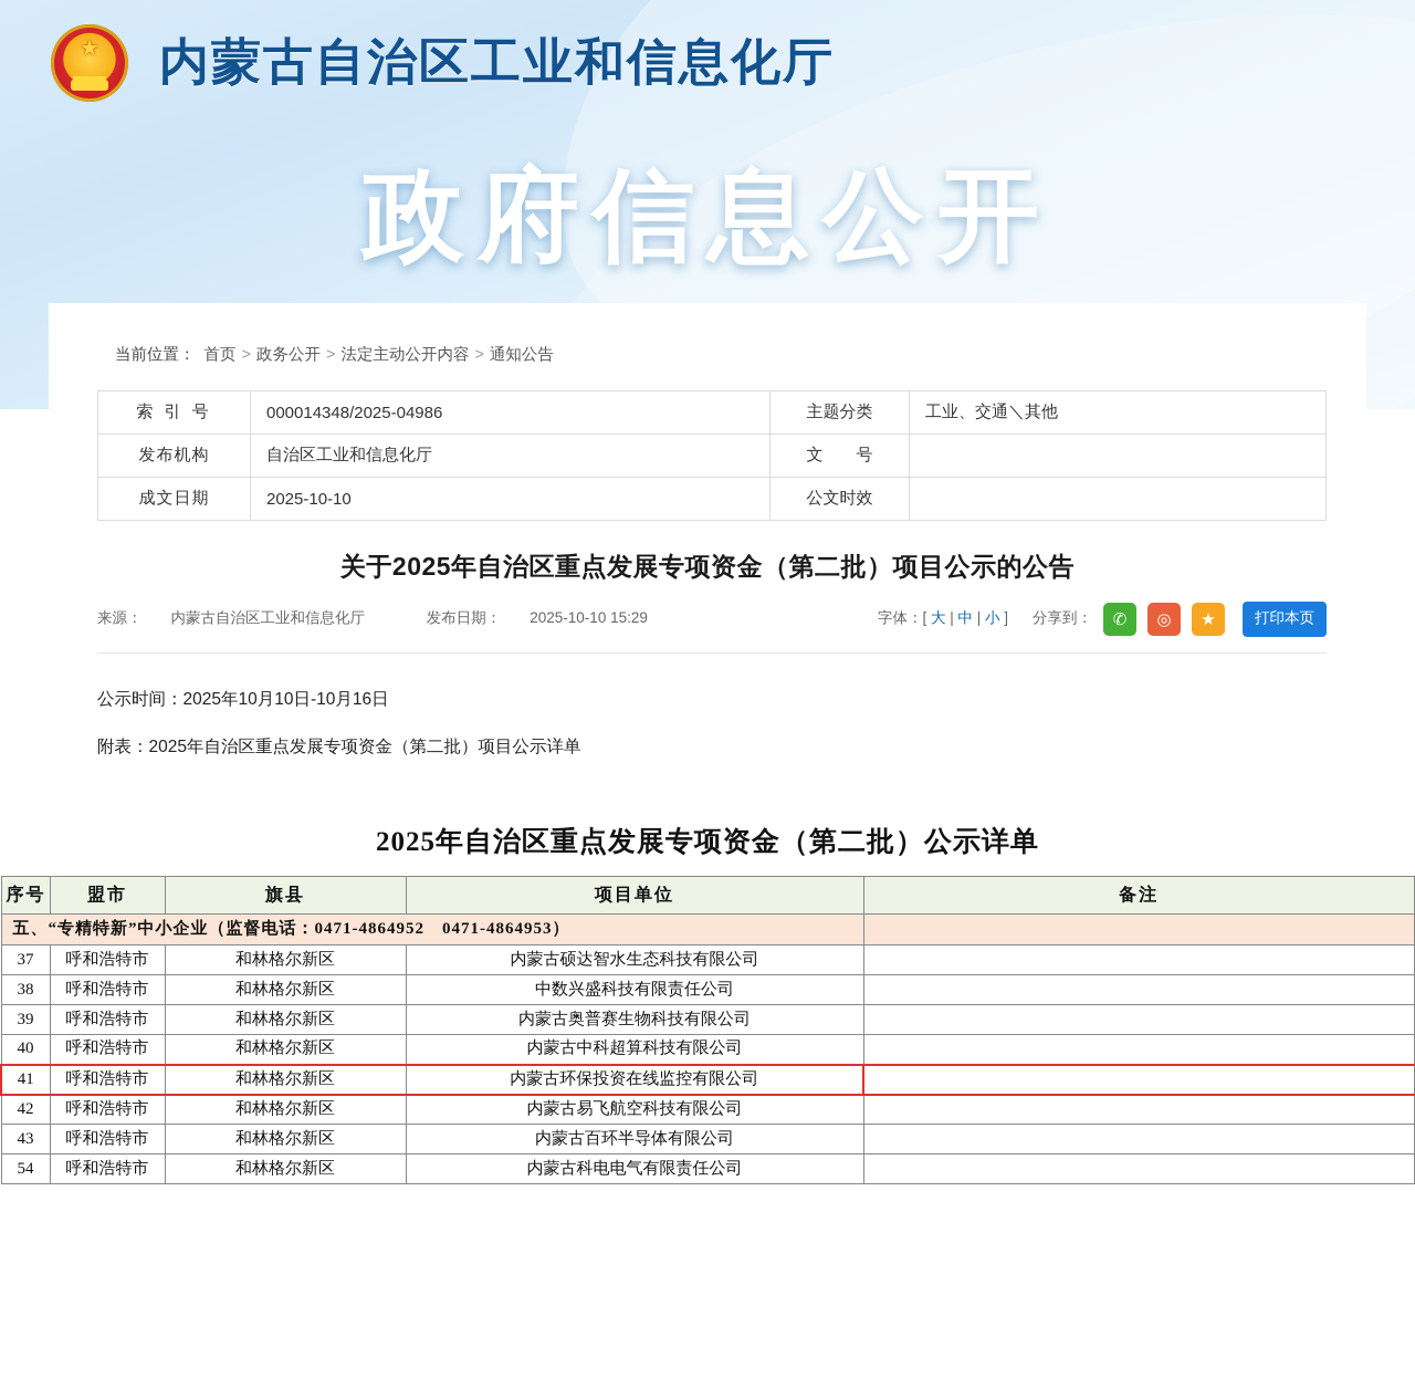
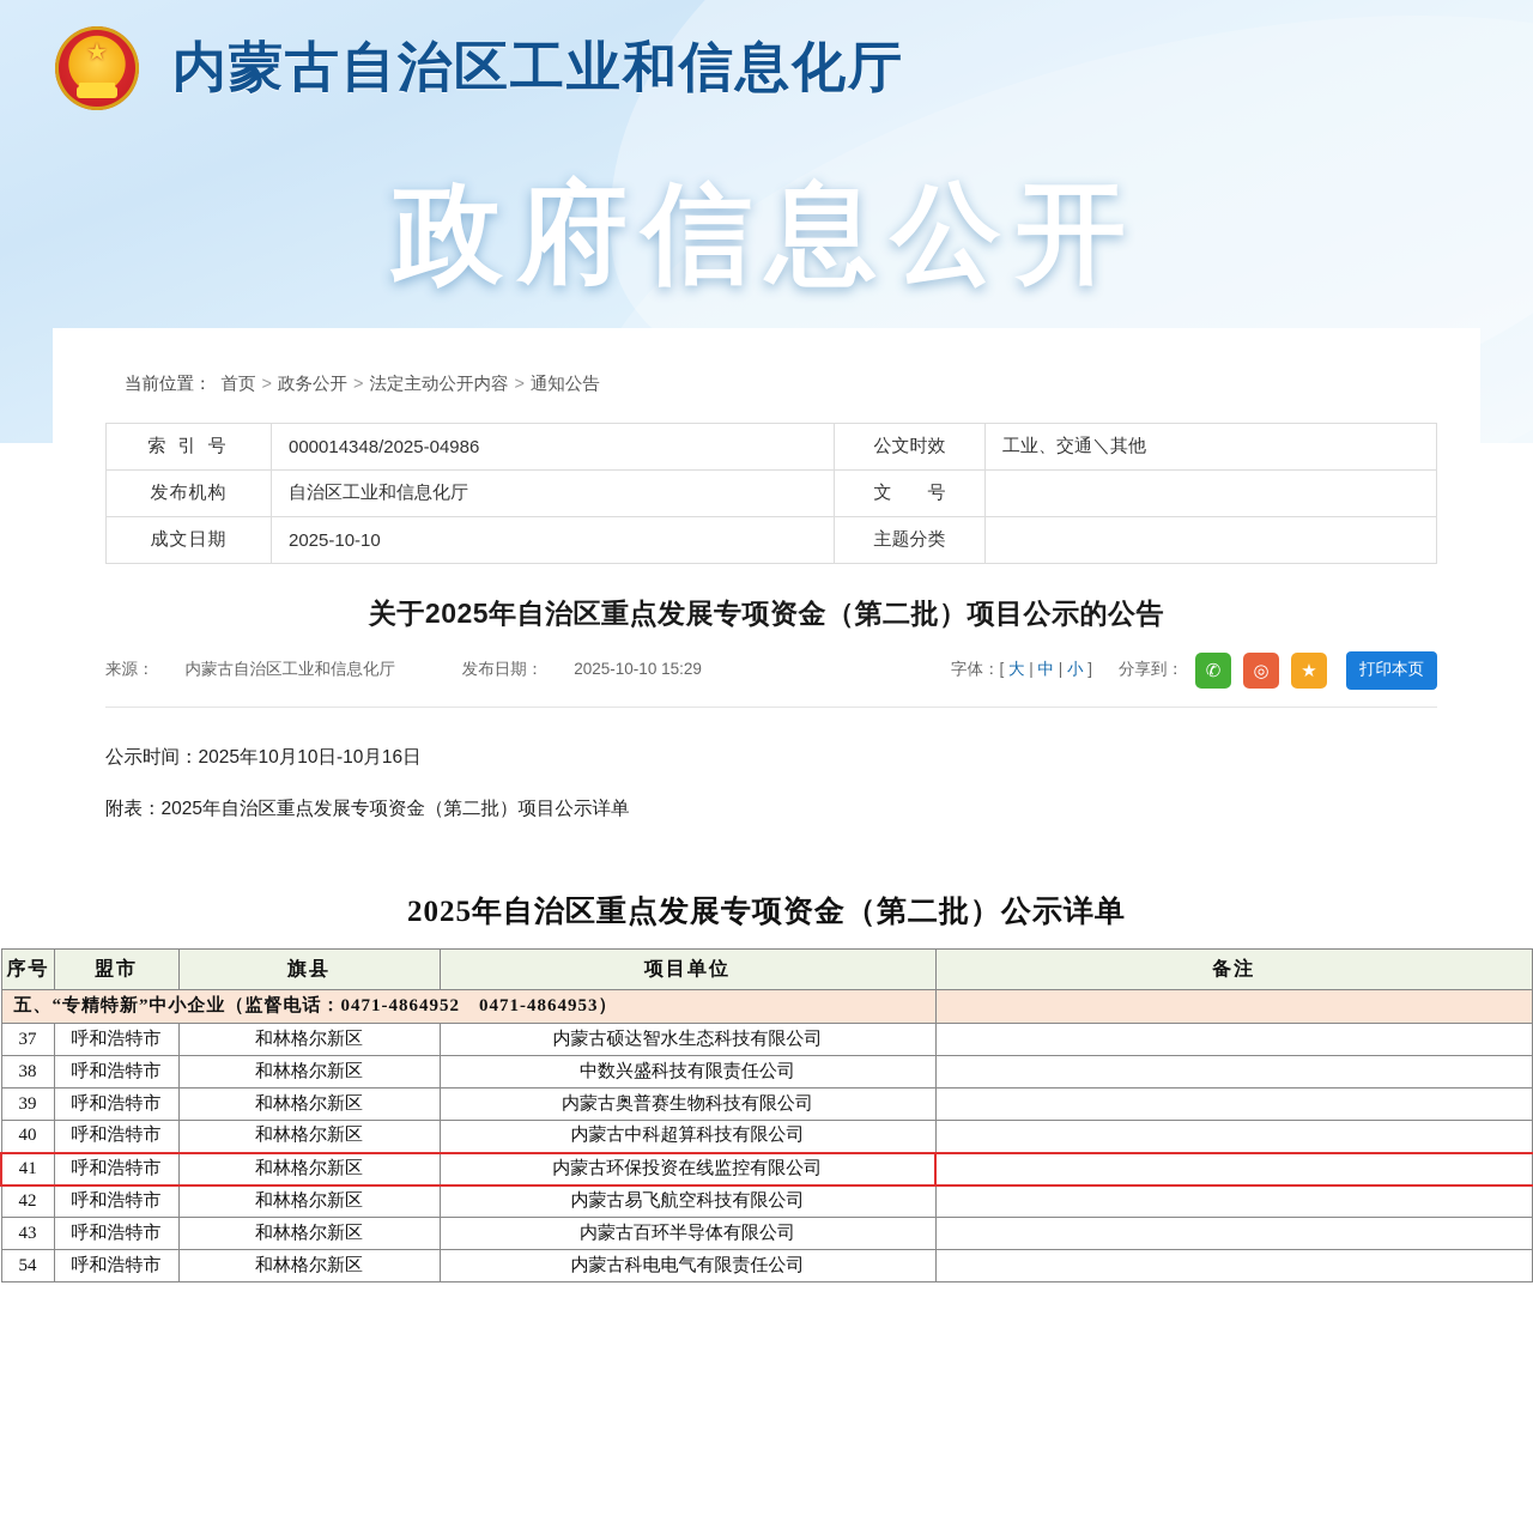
  ★
  内蒙古自治区工业和信息化厅
  政府信息公开
  当前位置： 首页 > 政务公开 > 法定主动公开内容 > 通知公告
- 索 引 号	000014348/2025-04986	主题分类	工业、交通＼其他
+ 索 引 号	000014348/2025-04986	公文时效	工业、交通＼其他
  发布机构	自治区工业和信息化厅	文 号
- 成文日期	2025-10-10	公文时效
+ 成文日期	2025-10-10	主题分类
  关于2025年自治区重点发展专项资金（第二批）项目公示的公告
  来源： 内蒙古自治区工业和信息化厅 发布日期： 2025-10-10 15:29
  字体：[ 大 | 中 | 小 ]
  分享到：
  ✆
  ◎
  ★
  打印本页
  公示时间：2025年10月10日-10月16日
  附表：2025年自治区重点发展专项资金（第二批）项目公示详单
  2025年自治区重点发展专项资金（第二批）公示详单
  序号	盟市	旗县	项目单位	备注
  五、“专精特新”中小企业（监督电话：0471-4864952 0471-4864953）
  37	呼和浩特市	和林格尔新区	内蒙古硕达智水生态科技有限公司
  38	呼和浩特市	和林格尔新区	中数兴盛科技有限责任公司
  39	呼和浩特市	和林格尔新区	内蒙古奥普赛生物科技有限公司
  40	呼和浩特市	和林格尔新区	内蒙古中科超算科技有限公司
  41	呼和浩特市	和林格尔新区	内蒙古环保投资在线监控有限公司
  42	呼和浩特市	和林格尔新区	内蒙古易飞航空科技有限公司
  43	呼和浩特市	和林格尔新区	内蒙古百环半导体有限公司
  54	呼和浩特市	和林格尔新区	内蒙古科电电气有限责任公司
